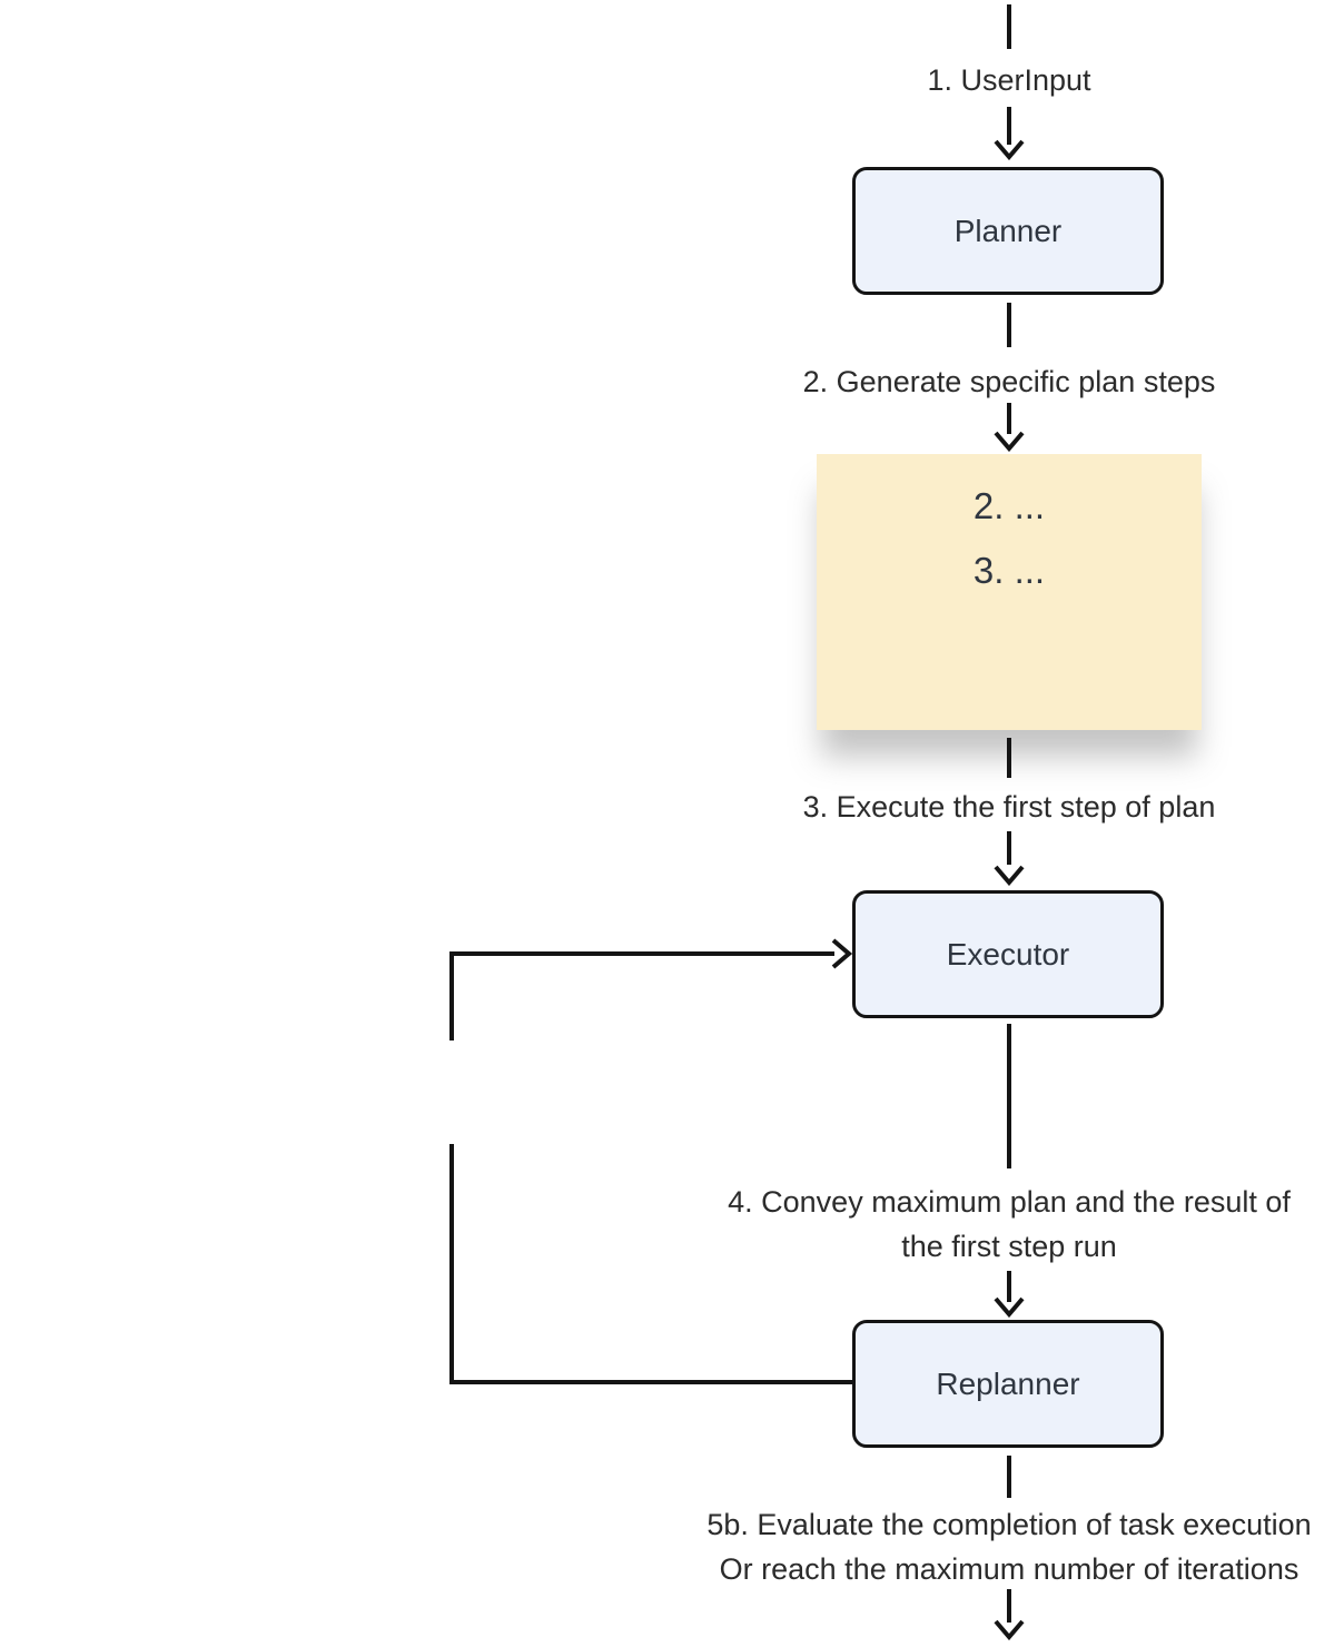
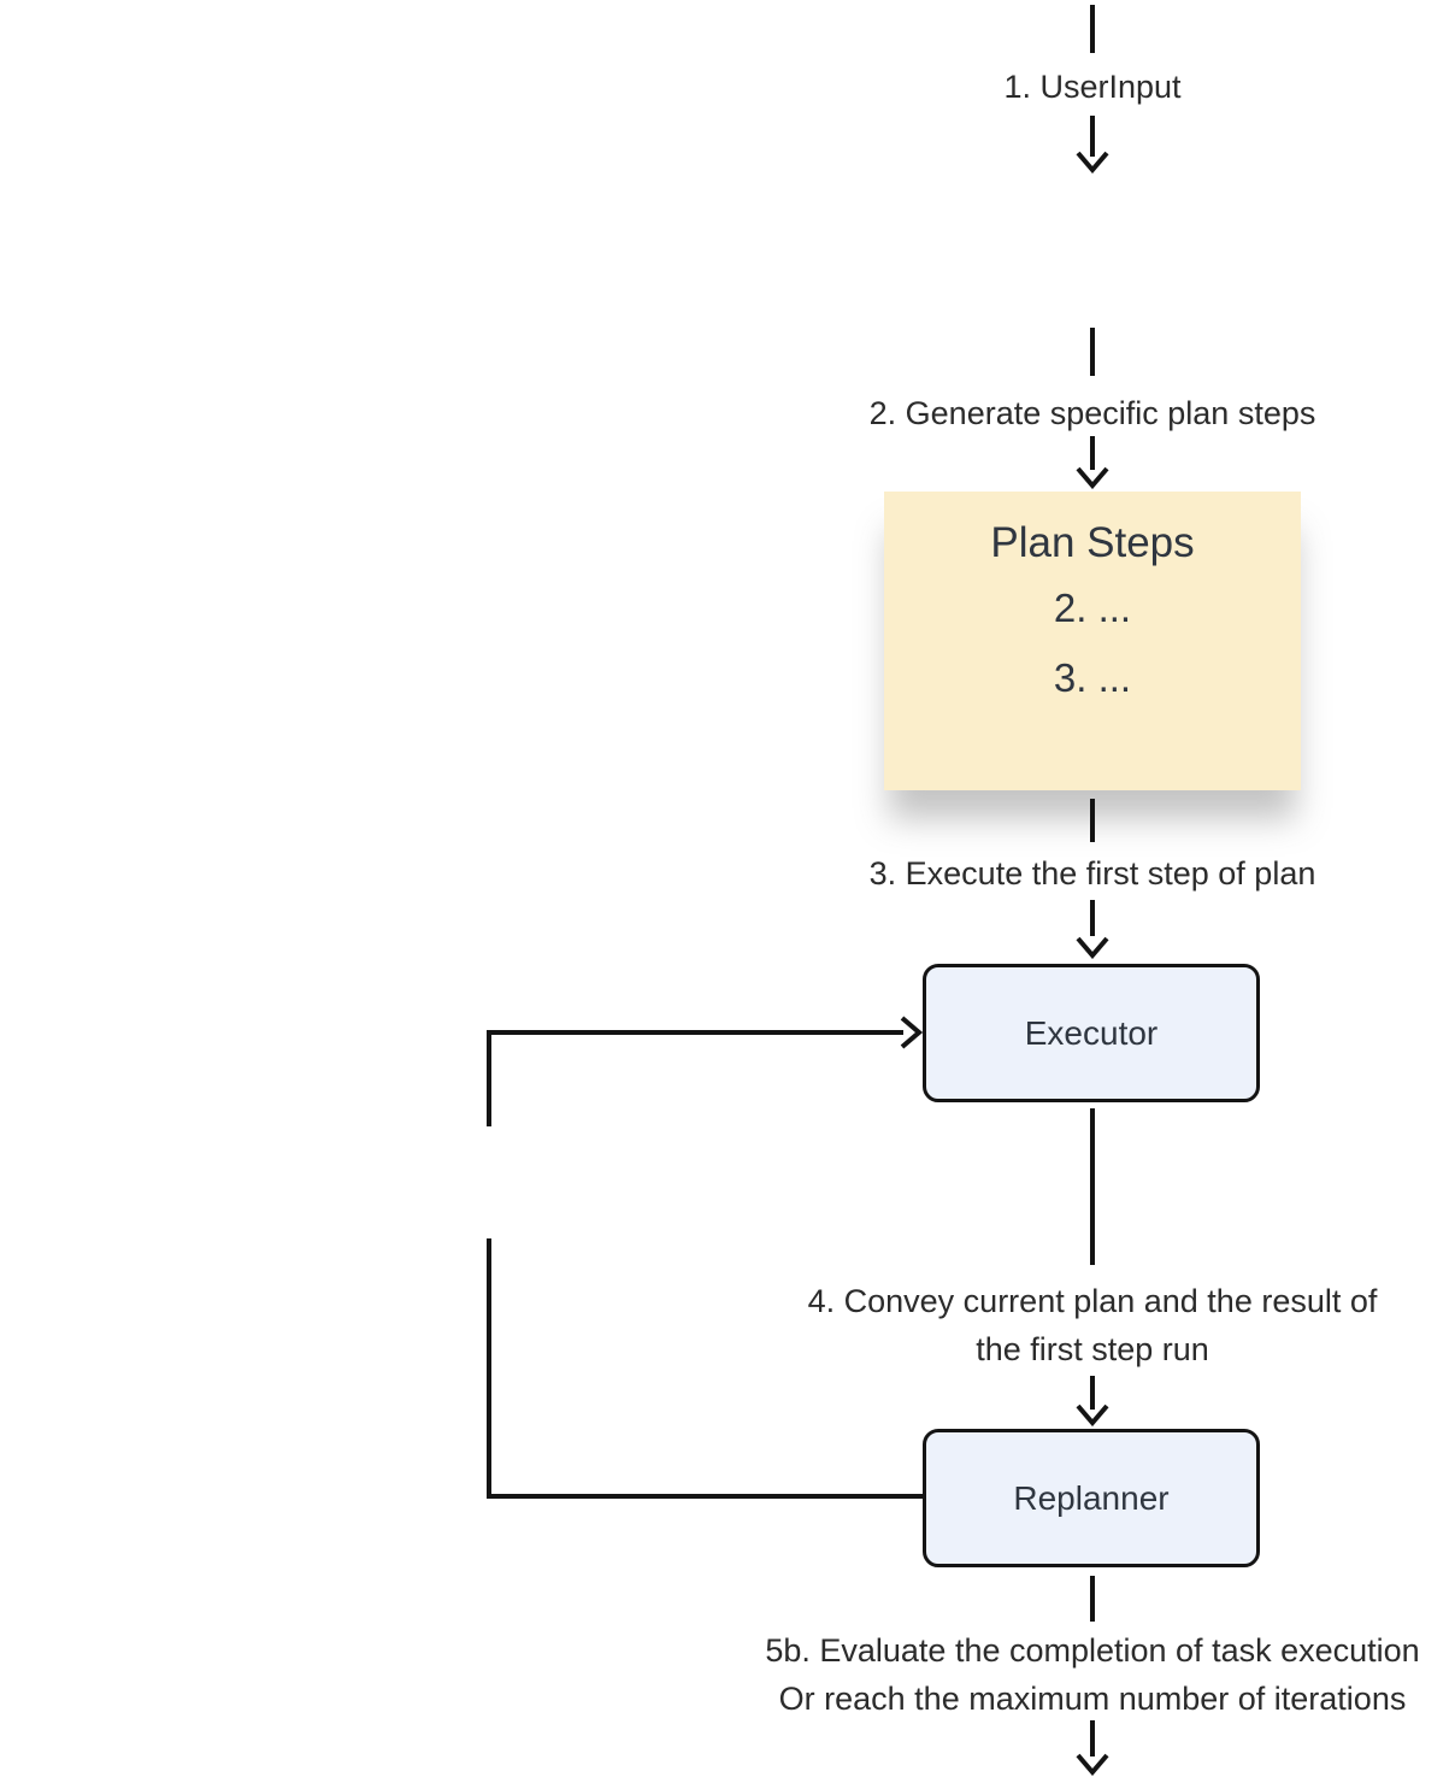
  1. UserInput
- Planner
  2. Generate specific plan steps
+ Plan Steps
  2. ...
  3. ...
  3. Execute the first step of plan
  Executor
- 4. Convey maximum plan and the result of
+ 4. Convey current plan and the result of
  the first step run
  Replanner
  5b. Evaluate the completion of task execution
  Or reach the maximum number of iterations
